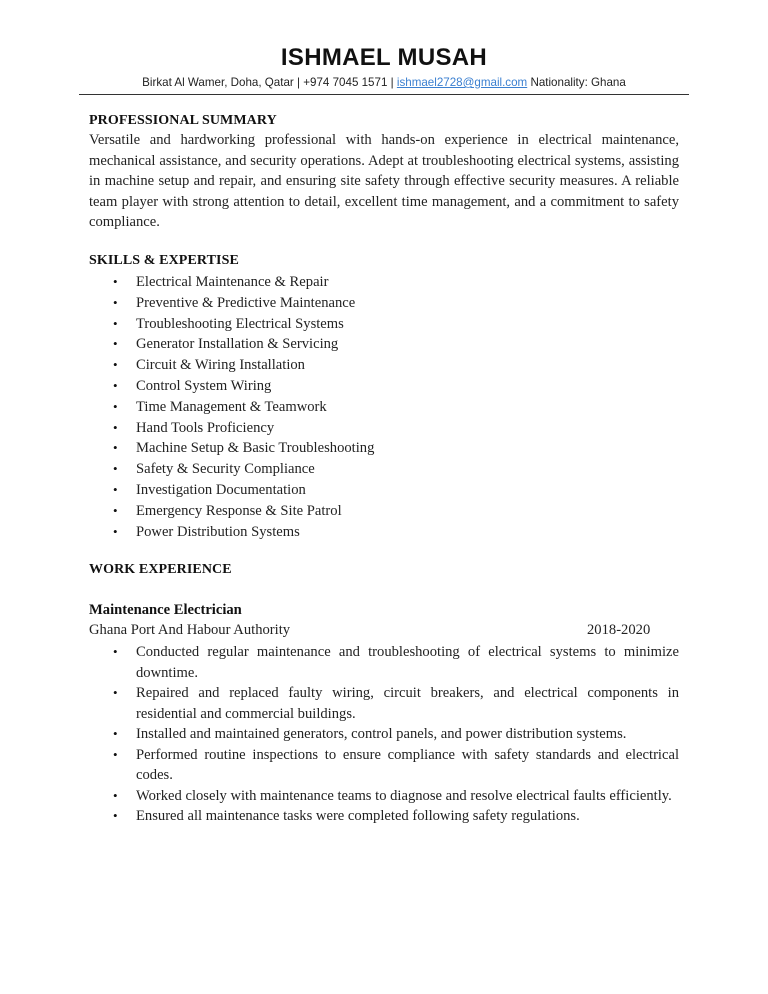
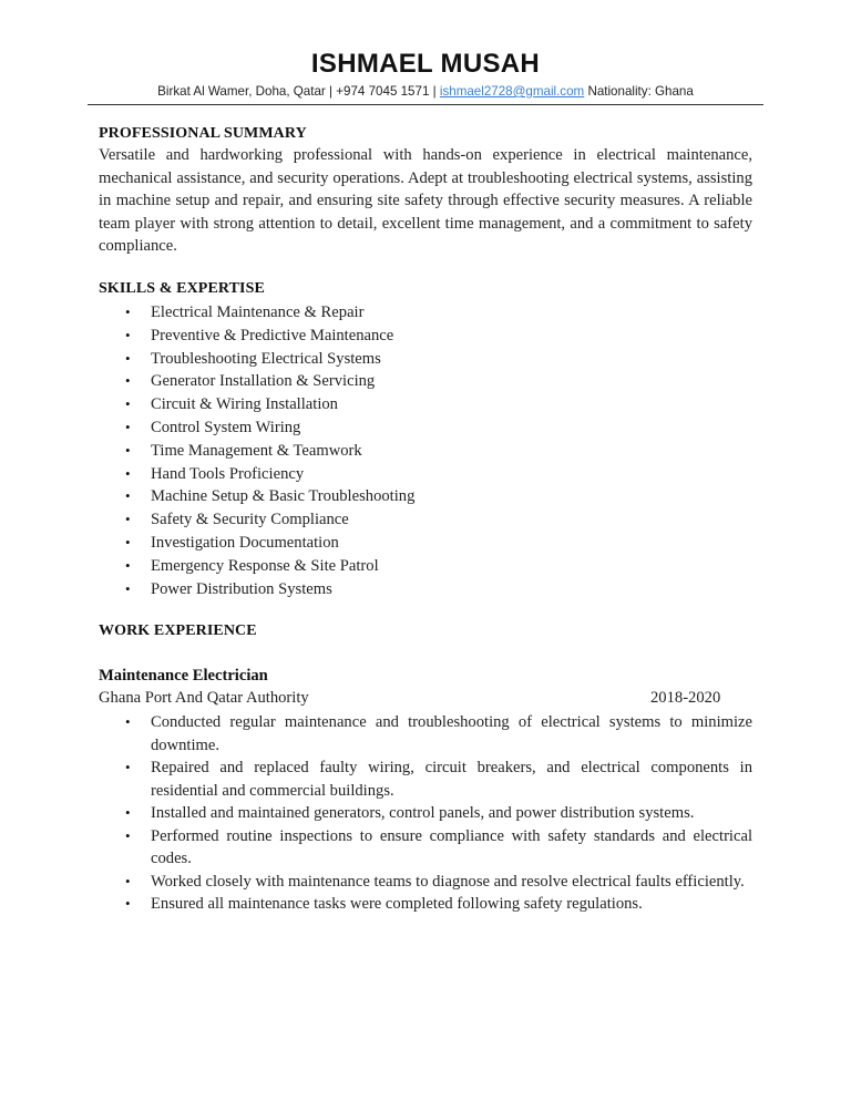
  ISHMAEL MUSAH
  Birkat Al Wamer, Doha, Qatar | +974 7045 1571 | ishmael2728@gmail.com Nationality: Ghana
  PROFESSIONAL SUMMARY
  Versatile and hardworking professional with hands-on experience in electrical maintenance, mechanical assistance, and security operations. Adept at troubleshooting electrical systems, assisting in machine setup and repair, and ensuring site safety through effective security measures. A reliable team player with strong attention to detail, excellent time management, and a commitment to safety compliance.
  SKILLS & EXPERTISE
  •
  Electrical Maintenance & Repair
  •
  Preventive & Predictive Maintenance
  •
  Troubleshooting Electrical Systems
  •
  Generator Installation & Servicing
  •
  Circuit & Wiring Installation
  •
  Control System Wiring
  •
  Time Management & Teamwork
  •
  Hand Tools Proficiency
  •
  Machine Setup & Basic Troubleshooting
  •
  Safety & Security Compliance
  •
  Investigation Documentation
  •
  Emergency Response & Site Patrol
  •
  Power Distribution Systems
  WORK EXPERIENCE
  Maintenance Electrician
- Ghana Port And Habour Authority
+ Ghana Port And Qatar Authority
  2018-2020
  •
  Conducted regular maintenance and troubleshooting of electrical systems to minimize downtime.
  •
  Repaired and replaced faulty wiring, circuit breakers, and electrical components in residential and commercial buildings.
  •
  Installed and maintained generators, control panels, and power distribution systems.
  •
  Performed routine inspections to ensure compliance with safety standards and electrical codes.
  •
  Worked closely with maintenance teams to diagnose and resolve electrical faults efficiently.
  •
  Ensured all maintenance tasks were completed following safety regulations.
